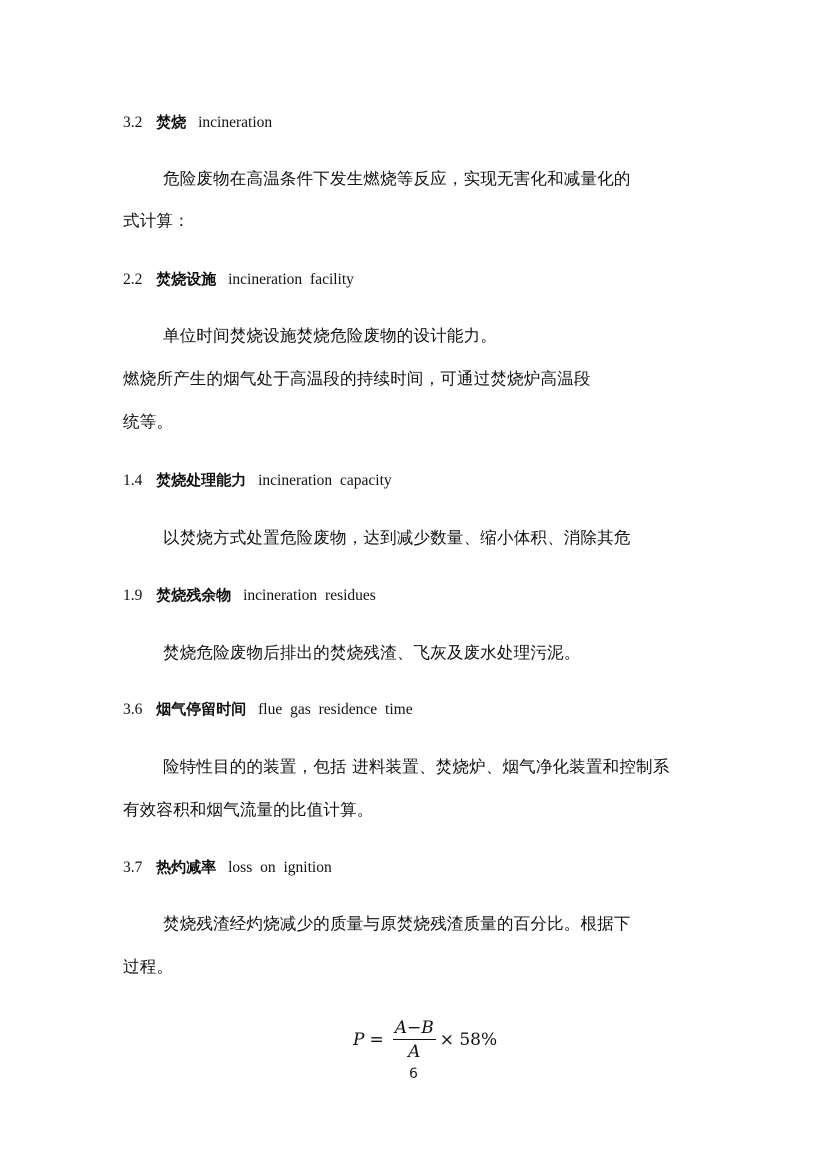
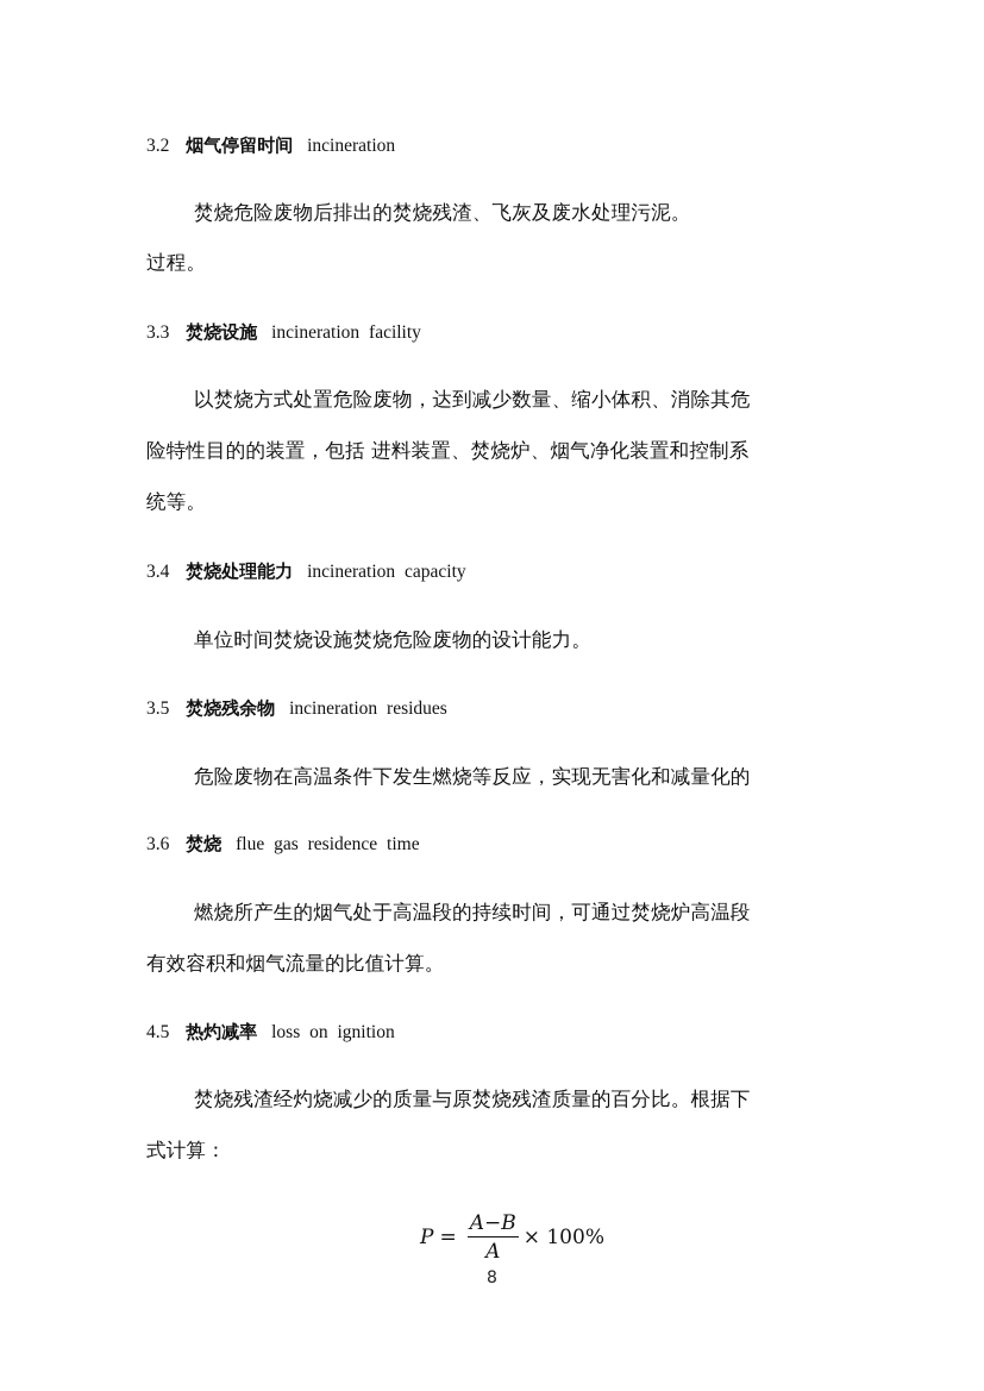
- 3.2 焚烧 incineration
+ 3.2 烟气停留时间 incineration
- 危险废物在高温条件下发生燃烧等反应，实现无害化和减量化的
+ 焚烧危险废物后排出的焚烧残渣、飞灰及废水处理污泥。
- 式计算：
+ 过程。
- 2.2 焚烧设施 incineration facility
+ 3.3 焚烧设施 incineration facility
- 单位时间焚烧设施焚烧危险废物的设计能力。
+ 以焚烧方式处置危险废物，达到减少数量、缩小体积、消除其危
- 燃烧所产生的烟气处于高温段的持续时间，可通过焚烧炉高温段
+ 险特性目的的装置，包括 进料装置、焚烧炉、烟气净化装置和控制系
  统等。
- 1.4 焚烧处理能力 incineration capacity
+ 3.4 焚烧处理能力 incineration capacity
- 以焚烧方式处置危险废物，达到减少数量、缩小体积、消除其危
+ 单位时间焚烧设施焚烧危险废物的设计能力。
- 1.9 焚烧残余物 incineration residues
+ 3.5 焚烧残余物 incineration residues
- 焚烧危险废物后排出的焚烧残渣、飞灰及废水处理污泥。
+ 危险废物在高温条件下发生燃烧等反应，实现无害化和减量化的
- 3.6 烟气停留时间 flue gas residence time
+ 3.6 焚烧 flue gas residence time
- 险特性目的的装置，包括 进料装置、焚烧炉、烟气净化装置和控制系
+ 燃烧所产生的烟气处于高温段的持续时间，可通过焚烧炉高温段
  有效容积和烟气流量的比值计算。
- 3.7 热灼减率 loss on ignition
+ 4.5 热灼减率 loss on ignition
  焚烧残渣经灼烧减少的质量与原焚烧残渣质量的百分比。根据下
- 过程。
+ 式计算：
  P
  =
  A−B
  A
- × 58%
+ × 100%
- 6
+ 8
